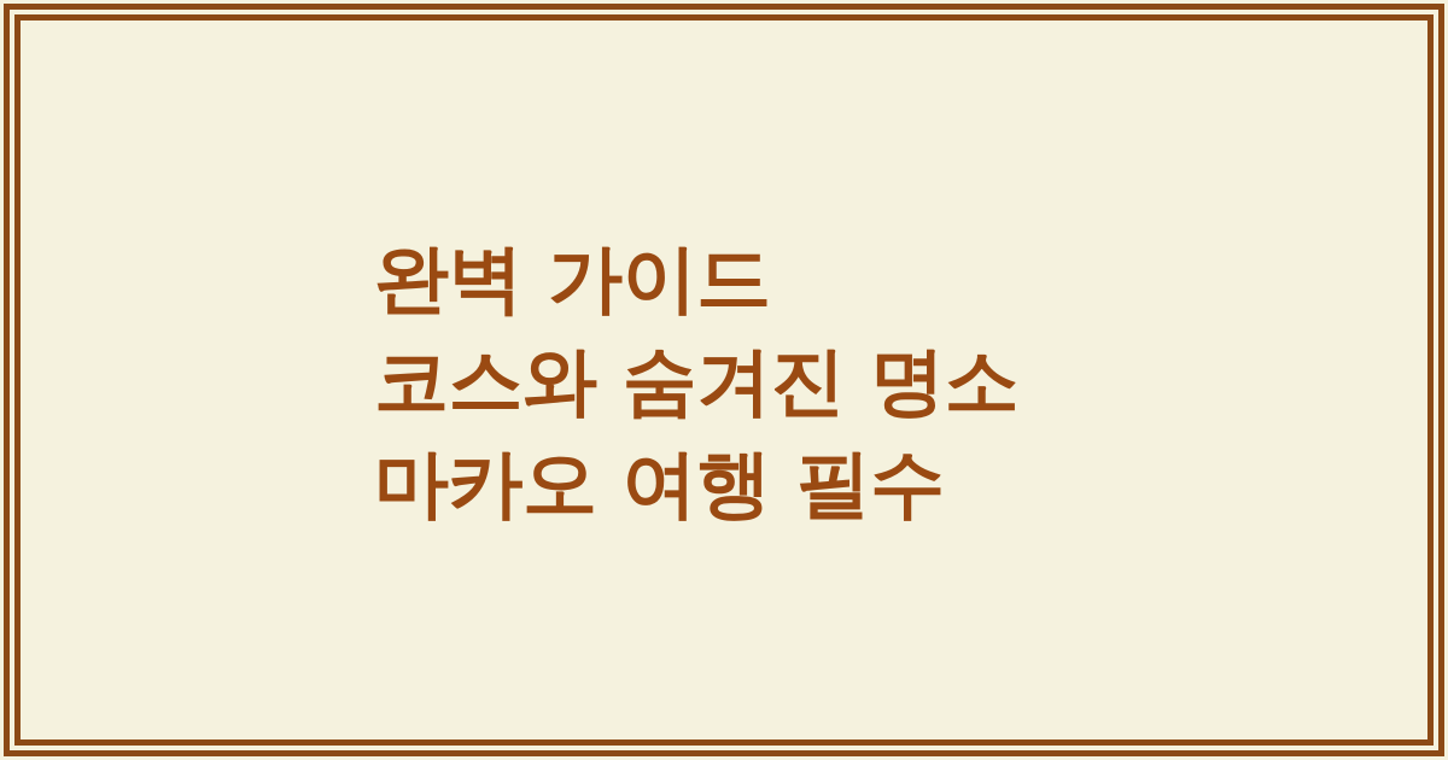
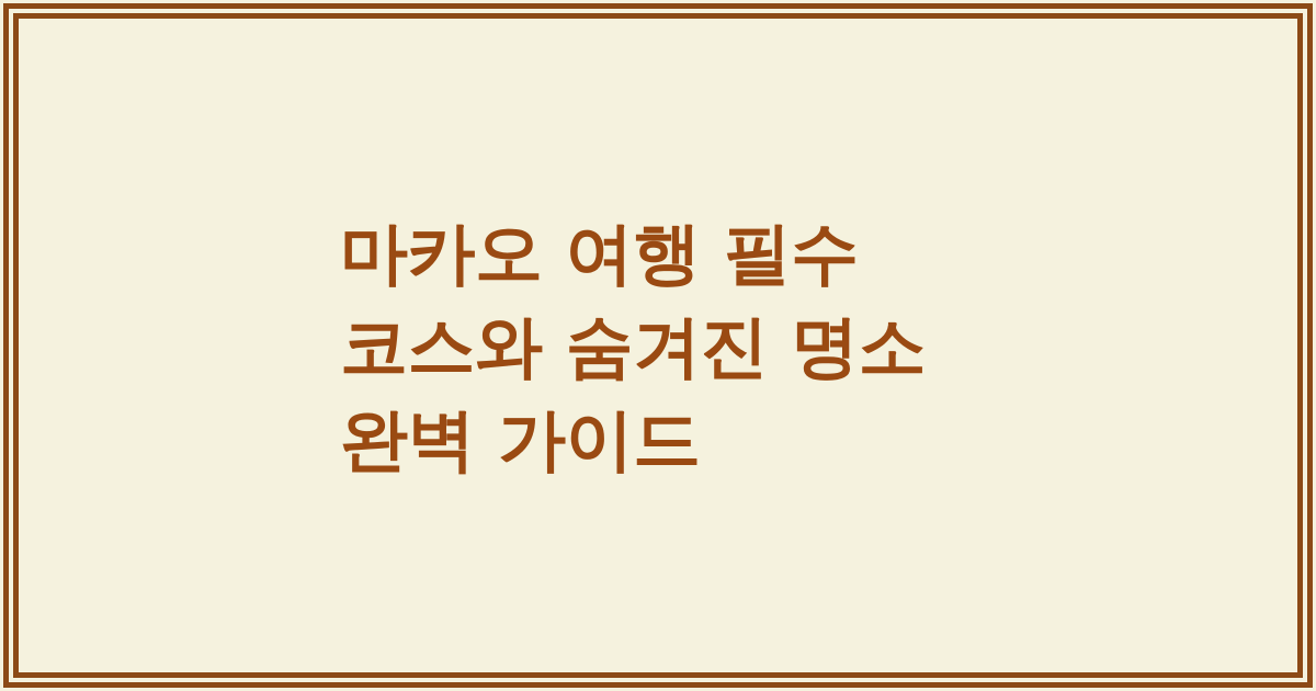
- 완벽 가이드
+ 마카오 여행 필수
  코스와 숨겨진 명소
- 마카오 여행 필수
+ 완벽 가이드
